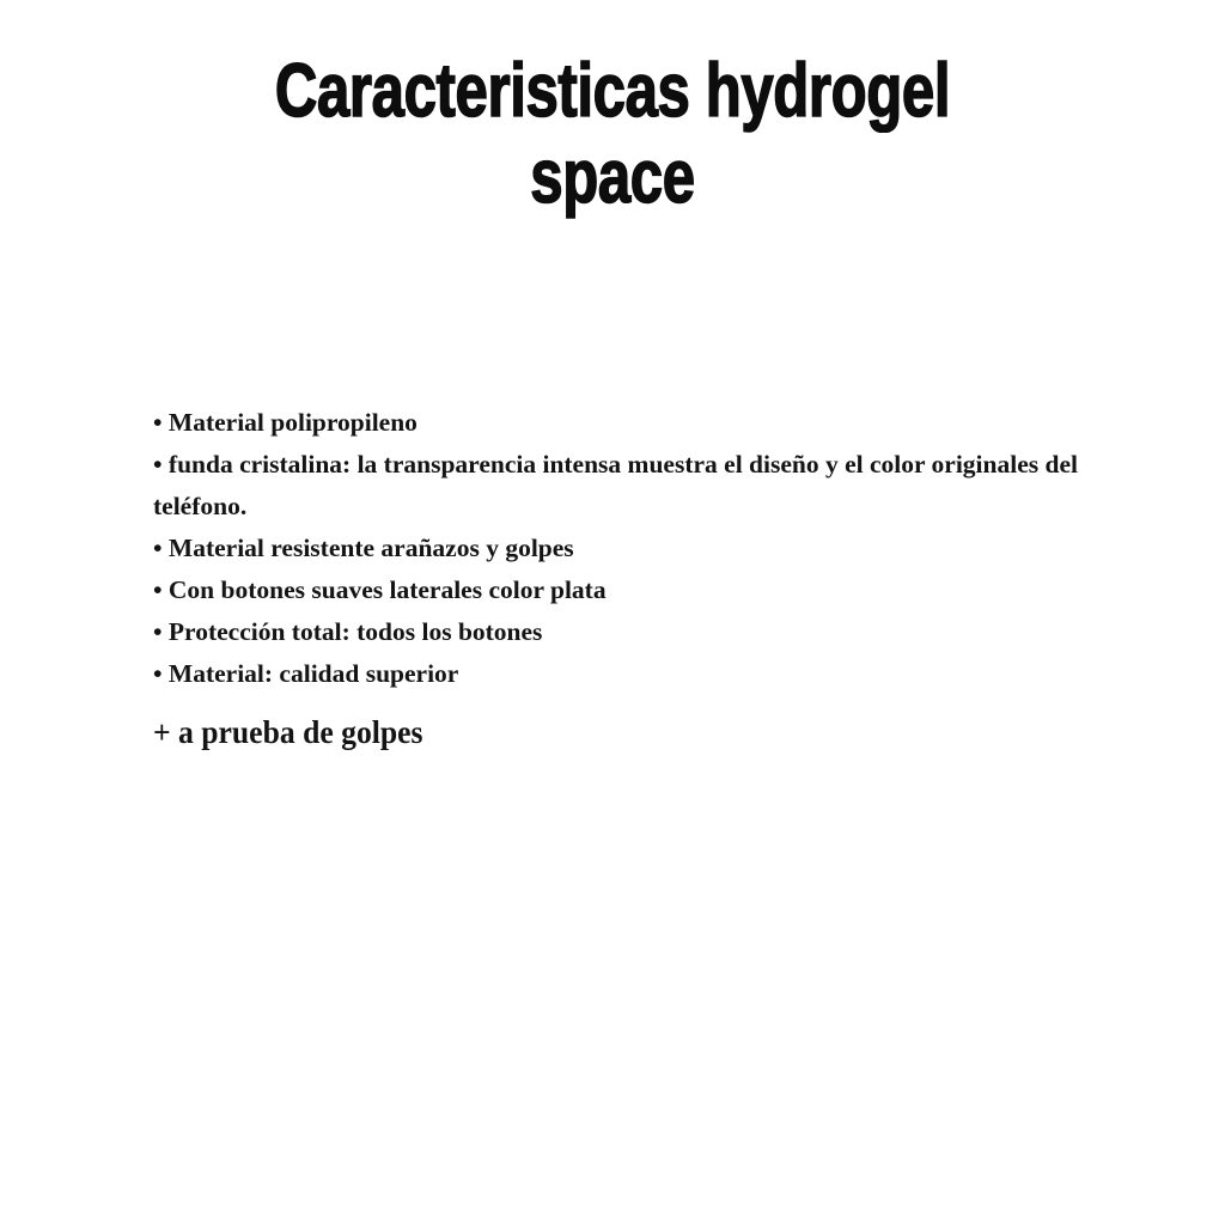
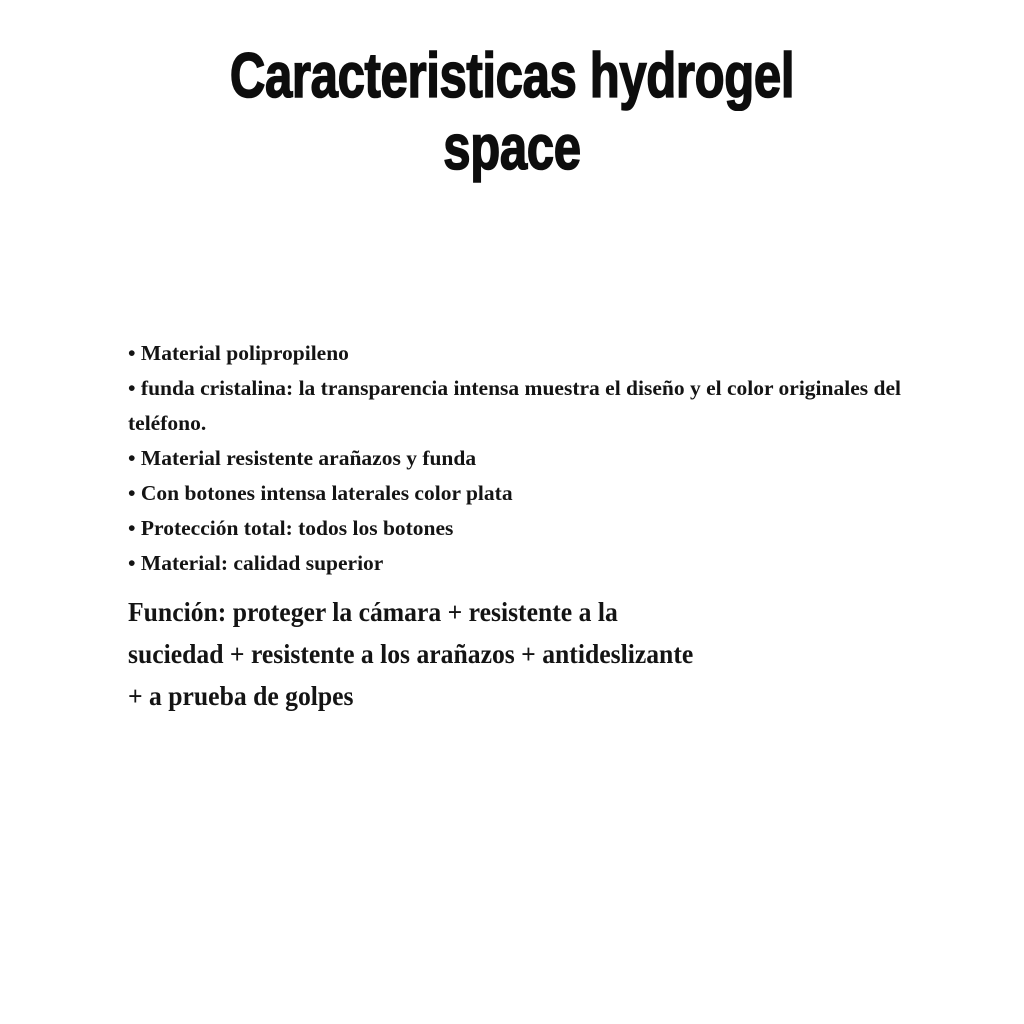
  Caracteristicas hydrogel
  space
  • Material polipropileno
  • funda cristalina: la transparencia intensa muestra el diseño y el color originales del teléfono.
- • Material resistente arañazos y golpes
+ • Material resistente arañazos y funda
- • Con botones suaves laterales color plata
+ • Con botones intensa laterales color plata
  • Protección total: todos los botones
  • Material: calidad superior
+ Función: proteger la cámara + resistente a la
+ suciedad + resistente a los arañazos + antideslizante
  + a prueba de golpes
